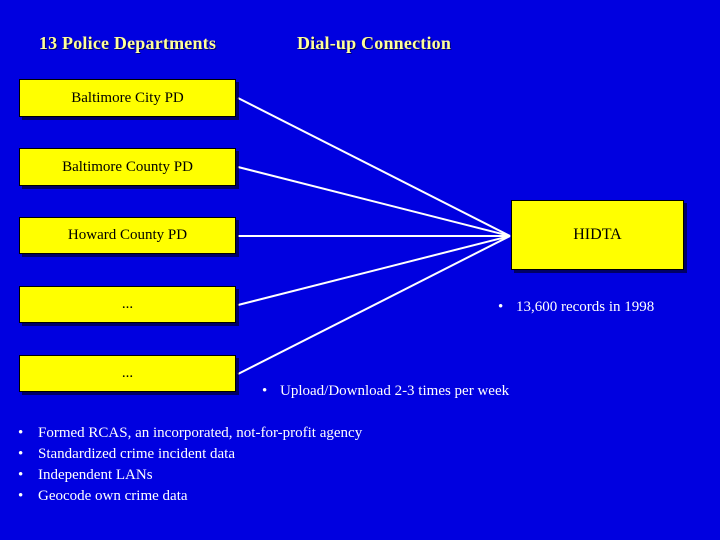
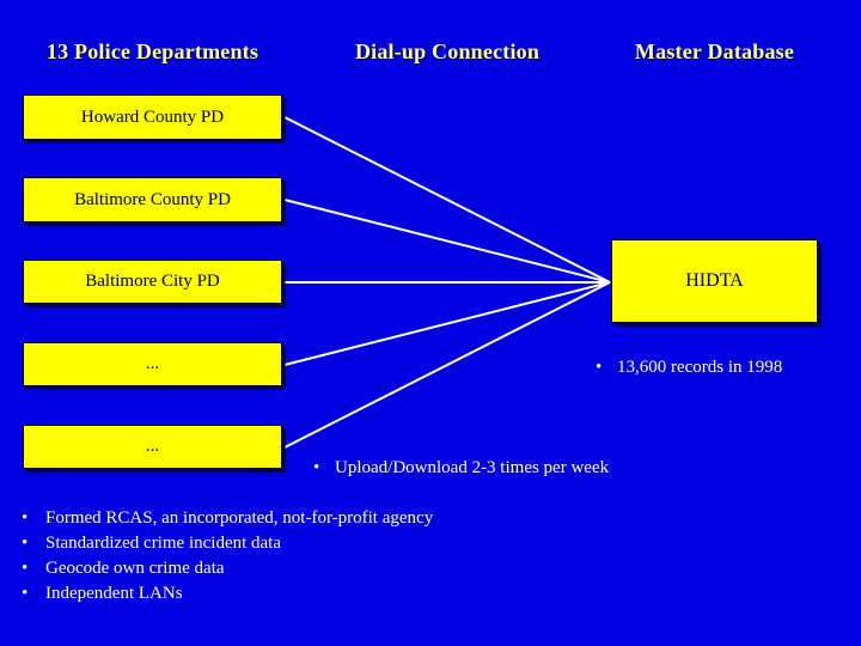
  13 Police Departments
  Dial-up Connection
+ Master Database
- Baltimore City PD
+ Howard County PD
  Baltimore County PD
- Howard County PD
+ Baltimore City PD
  ...
  ...
  HIDTA
  • 13,600 records in 1998
  • Upload/Download 2-3 times per week
  •
  Formed RCAS, an incorporated, not-for-profit agency
  •
  Standardized crime incident data
  •
- Independent LANs
+ Geocode own crime data
  •
- Geocode own crime data
+ Independent LANs
